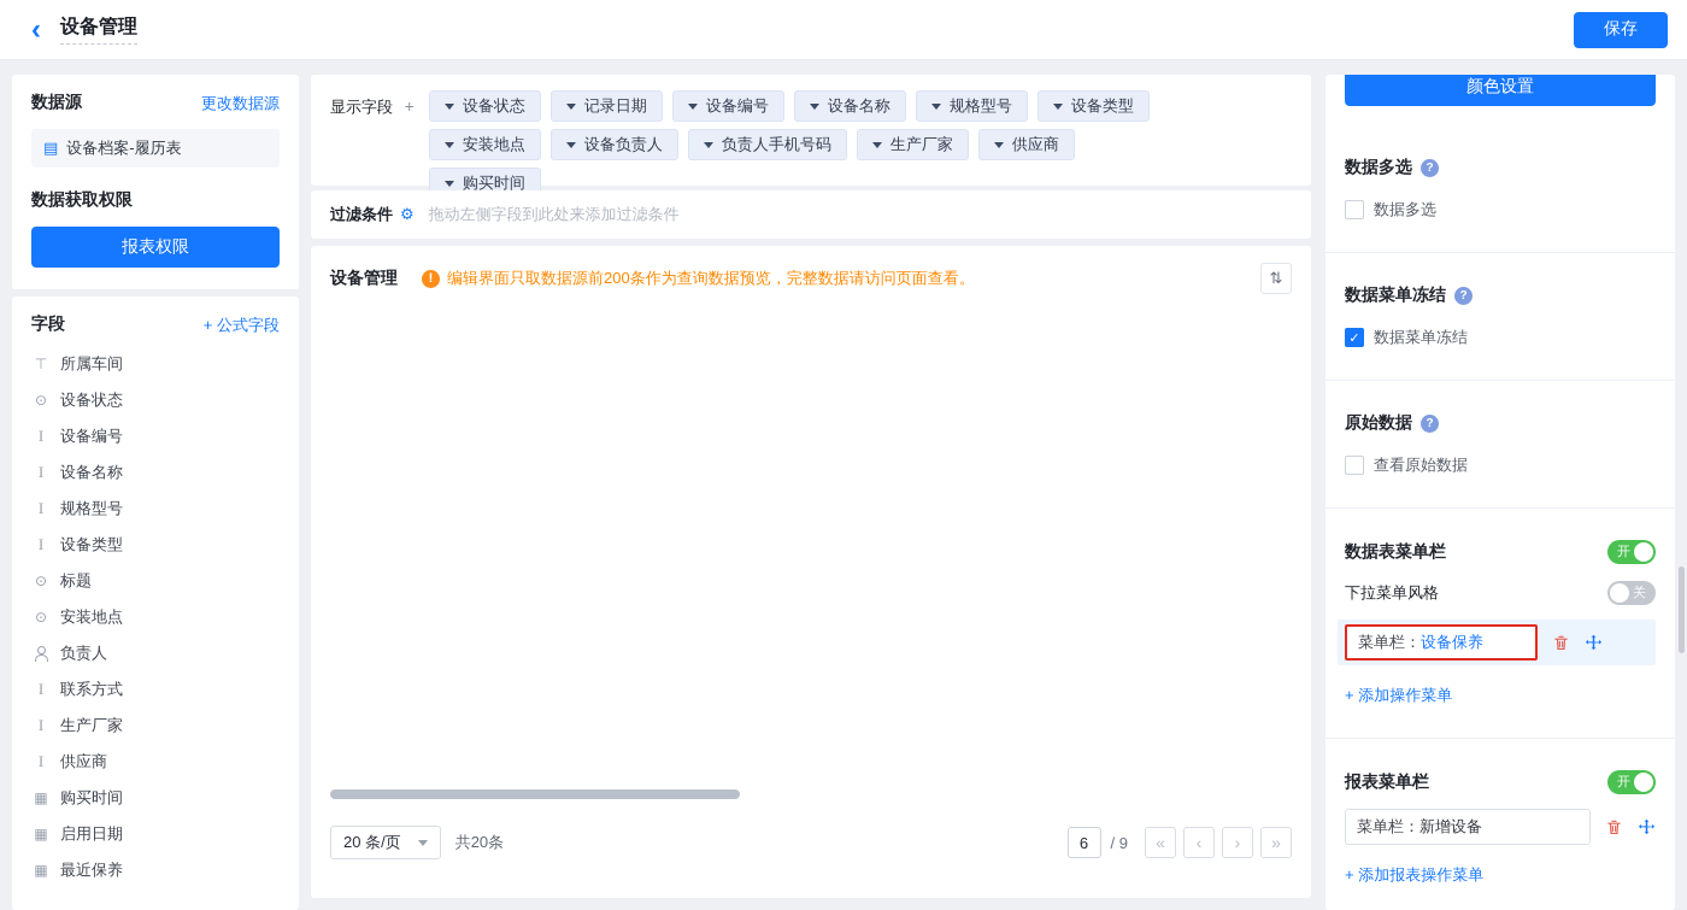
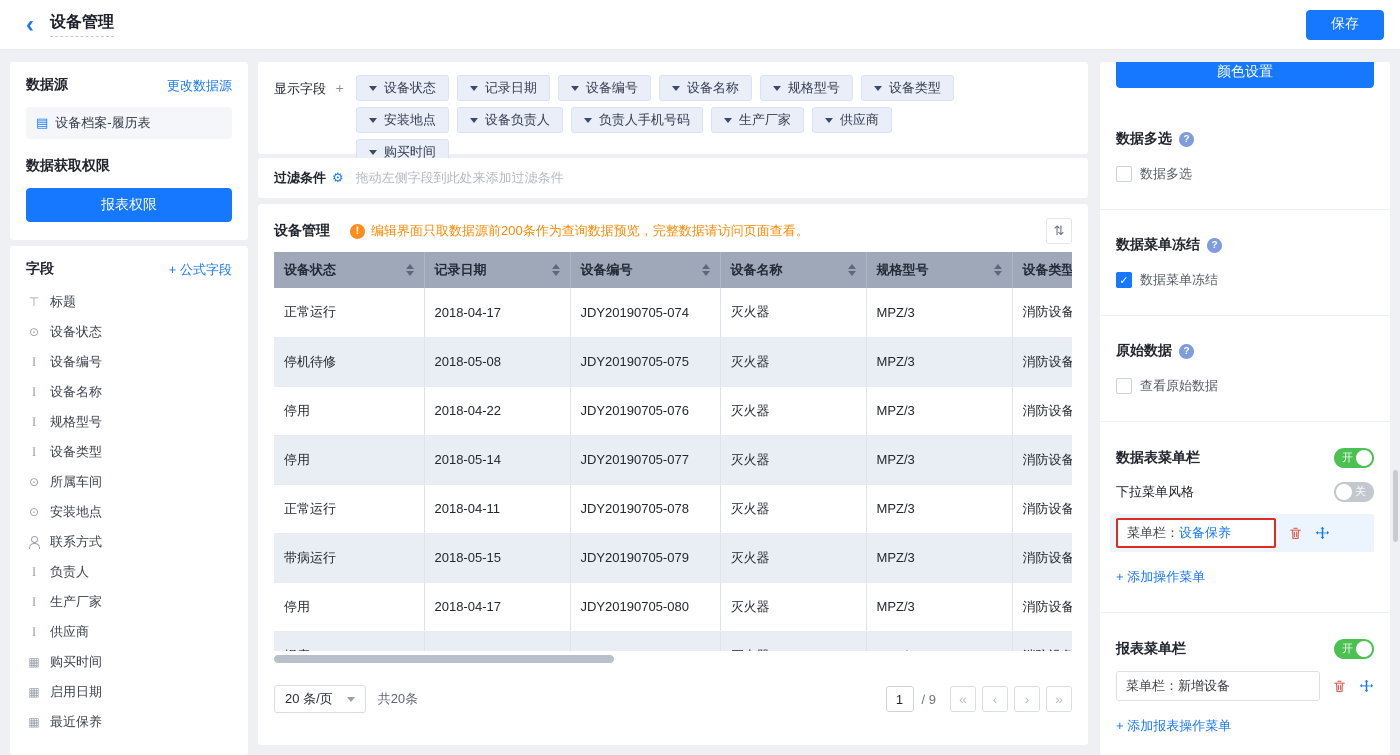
  ‹
  设备管理
  保存
  数据源
  更改数据源
  ▤
  设备档案-履历表
  数据获取权限
  报表权限
  字段
  + 公式字段
  ⊤
- 所属车间
+ 标题
  ⊙
  设备状态
  I
  设备编号
  I
  设备名称
  I
  规格型号
  I
  设备类型
  ⊙
- 标题
+ 所属车间
  ⊙
  安装地点
- 负责人
+ 联系方式
  I
- 联系方式
+ 负责人
  I
  生产厂家
  I
  供应商
  ▦
  购买时间
  ▦
  启用日期
  ▦
  最近保养
  显示字段 +
  设备状态
  记录日期
  设备编号
  设备名称
  规格型号
  设备类型
  安装地点
  设备负责人
  负责人手机号码
  生产厂家
  供应商
  购买时间
  过滤条件
  ⚙
  拖动左侧字段到此处来添加过滤条件
  设备管理
  !
  编辑界面只取数据源前200条作为查询数据预览，完整数据请访问页面查看。
  ⇅
+ 设备状态	记录日期	设备编号	设备名称	规格型号	设备类型
+ 正常运行	2018-04-17	JDY20190705-074	灭火器	MPZ/3	消防设备
+ 停机待修	2018-05-08	JDY20190705-075	灭火器	MPZ/3	消防设备
+ 停用	2018-04-22	JDY20190705-076	灭火器	MPZ/3	消防设备
+ 停用	2018-05-14	JDY20190705-077	灭火器	MPZ/3	消防设备
+ 正常运行	2018-04-11	JDY20190705-078	灭火器	MPZ/3	消防设备
+ 带病运行	2018-05-15	JDY20190705-079	灭火器	MPZ/3	消防设备
+ 停用	2018-04-17	JDY20190705-080	灭火器	MPZ/3	消防设备
  20 条/页
  共20条
- 6
+ 1
  / 9
  «
  ‹
  ›
  »
  颜色设置
  数据多选
  ?
  数据多选
  数据菜单冻结
  ?
  ✓
  数据菜单冻结
  原始数据
  ?
  查看原始数据
  数据表菜单栏
  开
  下拉菜单风格
  关
  菜单栏：
  设备保养
  + 添加操作菜单
  报表菜单栏
  开
  菜单栏：
  新增设备
  + 添加报表操作菜单
